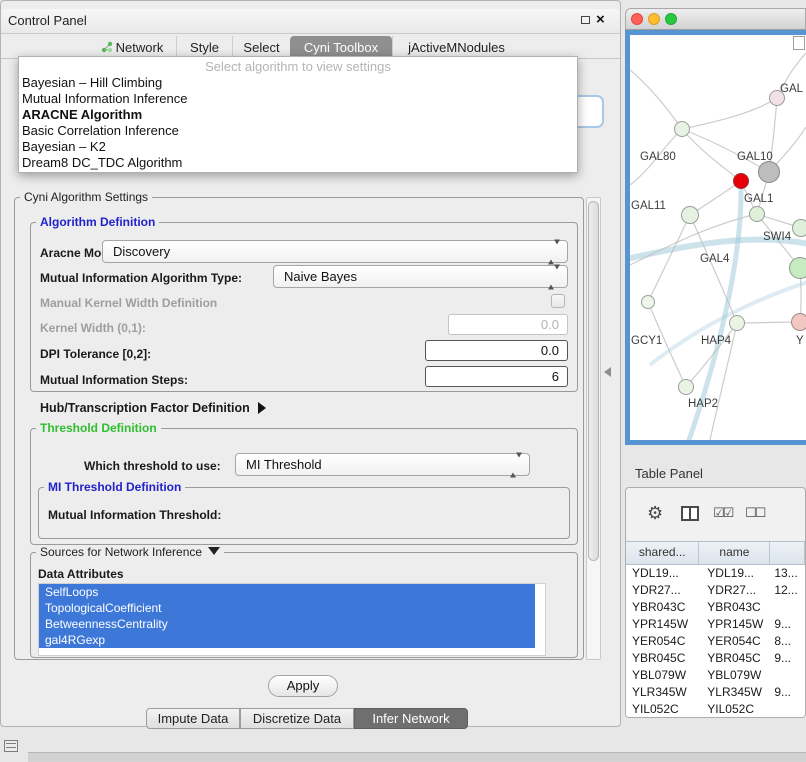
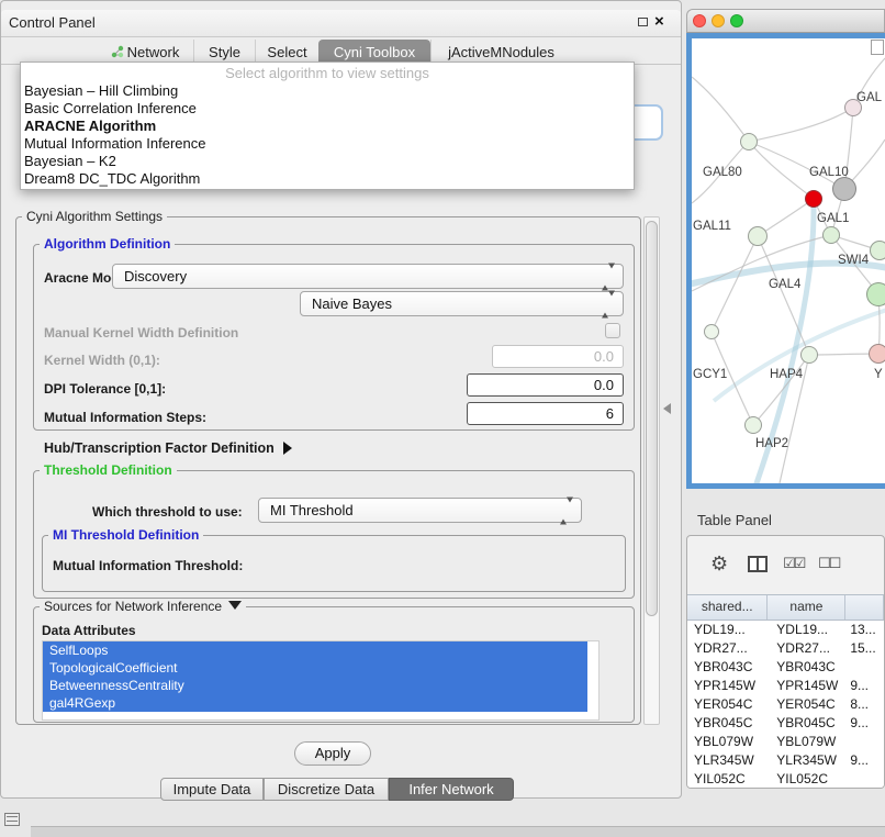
  Control Panel
  ×
  Network
  Style
  Select
  Cyni Toolbox
  jActiveMNodules
  Select algorithm to view settings
  Bayesian – Hill Climbing
- Mutual Information Inference
+ Basic Correlation Inference
  ARACNE Algorithm
- Basic Correlation Inference
+ Mutual Information Inference
  Bayesian – K2
  Dream8 DC_TDC Algorithm
  Cyni Algorithm Settings
  Algorithm Definition
  Aracne Mo
  Discovery
- Mutual Information Algorithm Type:
  Naive Bayes
  Manual Kernel Width Definition
  Kernel Width (0,1):
  0.0
- DPI Tolerance [0,2]:
+ DPI Tolerance [0,1]:
  0.0
  Mutual Information Steps:
  6
  Hub/Transcription Factor Definition
  Threshold Definition
  Which threshold to use:
  MI Threshold
  MI Threshold Definition
  Mutual Information Threshold:
  Sources for Network Inference
  Data Attributes
  SelfLoops
  TopologicalCoefficient
  BetweennessCentrality
  gal4RGexp
  Apply
  Impute Data
  Discretize Data
  Infer Network
  GAL
  GAL80
  GAL10
  GAL1
  GAL11
  SWI4
  GAL4
  GCY1
  HAP4
  Y
  HAP2
  Table Panel
  ⚙
  ☑☑
  ☐☐
  shared...
  name
  YDL19...
  YDL19...
  13...
  YDR27...
  YDR27...
- 12...
+ 15...
  YBR043C
  YBR043C
  YPR145W
  YPR145W
  9...
  YER054C
  YER054C
  8...
  YBR045C
  YBR045C
  9...
  YBL079W
  YBL079W
  YLR345W
  YLR345W
  9...
  YIL052C
  YIL052C
